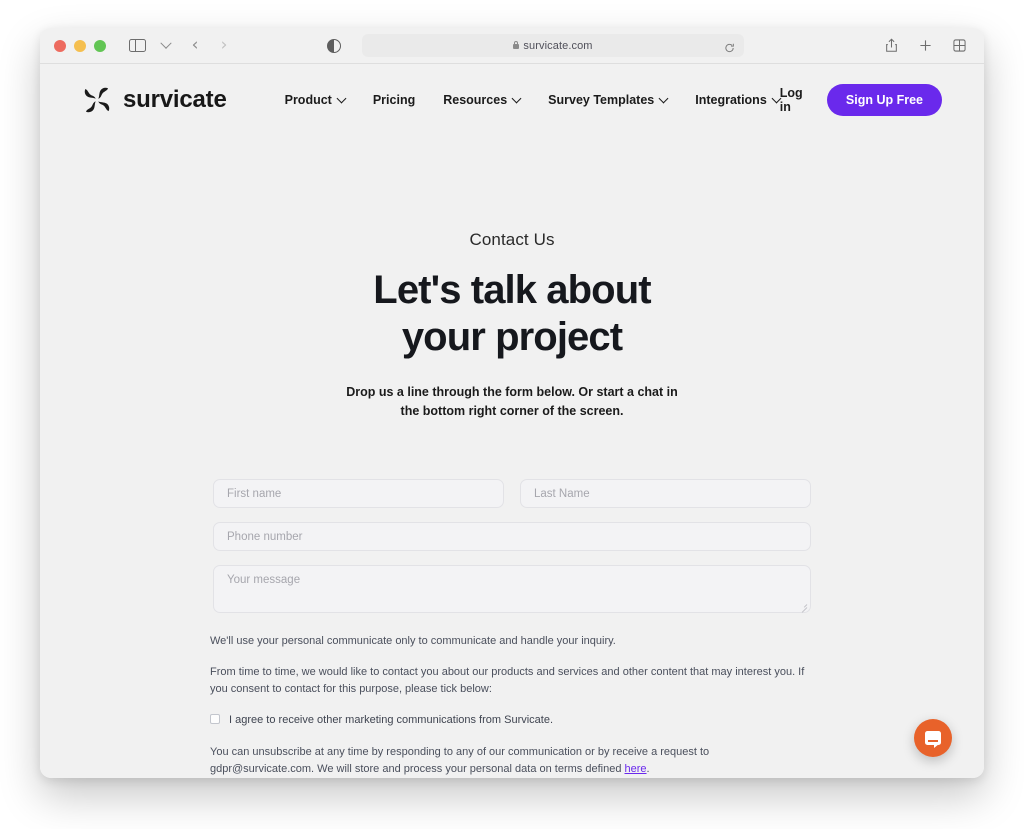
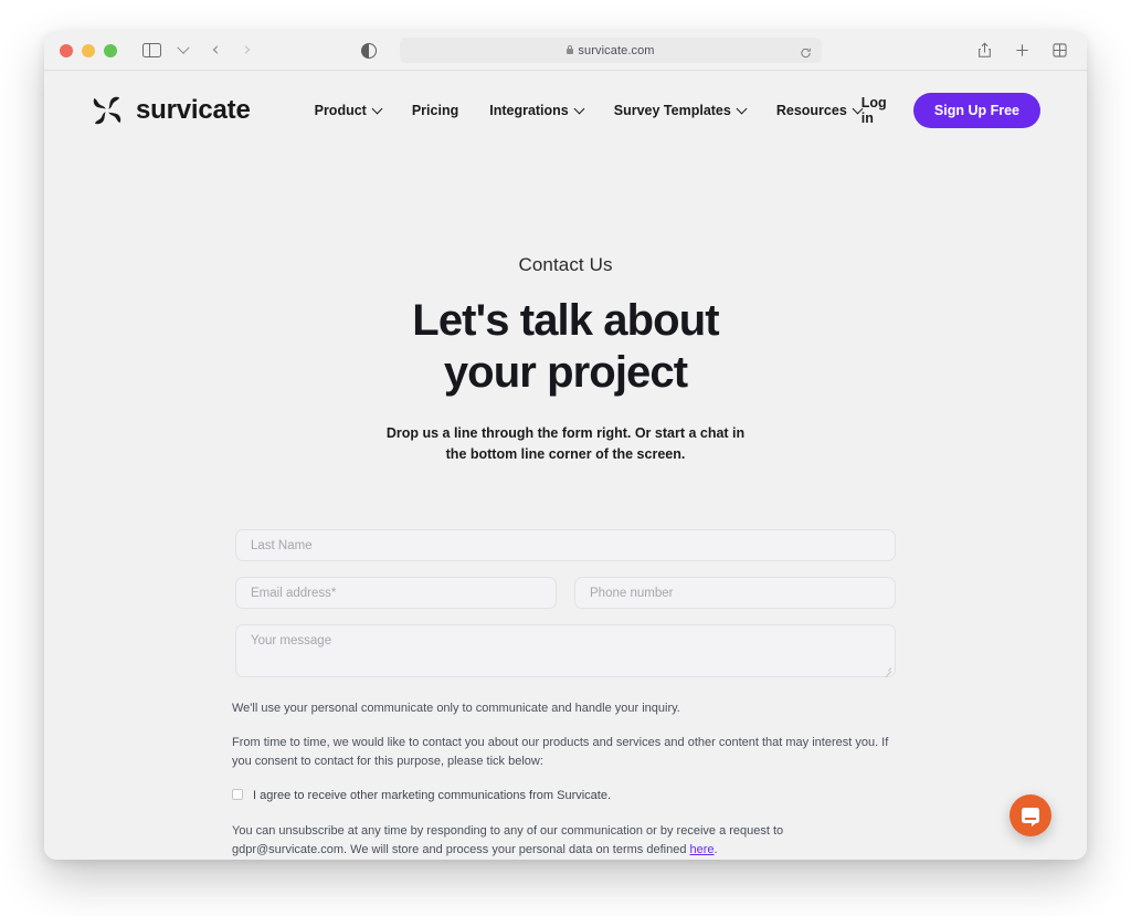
  ‹
  ›
  survicate.com
  survicate
  Product
  Pricing
- Resources
+ Integrations
  Survey Templates
- Integrations
+ Resources
  Log in
  Sign Up Free
  Contact Us
  Let's talk about
  your project
- Drop us a line through the form below. Or start a chat in
+ Drop us a line through the form right. Or start a chat in
- the bottom right corner of the screen.
+ the bottom line corner of the screen.
- First name
  Last Name
+ Email address*
  Phone number
  Your message
  We'll use your personal communicate only to communicate and handle your inquiry.
  From time to time, we would like to contact you about our products and services and other content that may interest you. If you consent to contact for this purpose, please tick below:
  I agree to receive other marketing communications from Survicate.
  You can unsubscribe at any time by responding to any of our communication or by receive a request to gdpr@survicate.com. We will store and process your personal data on terms defined here.
